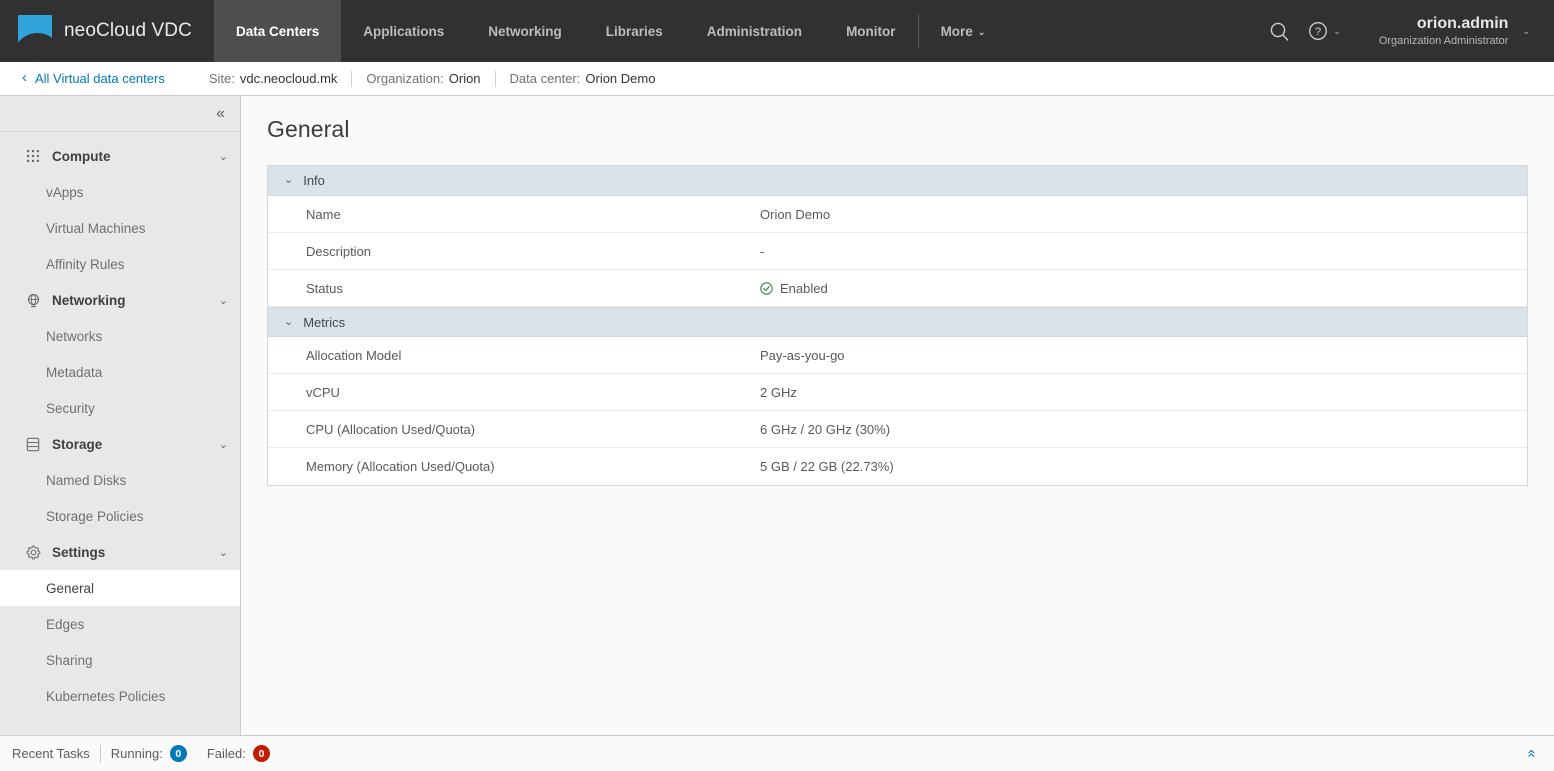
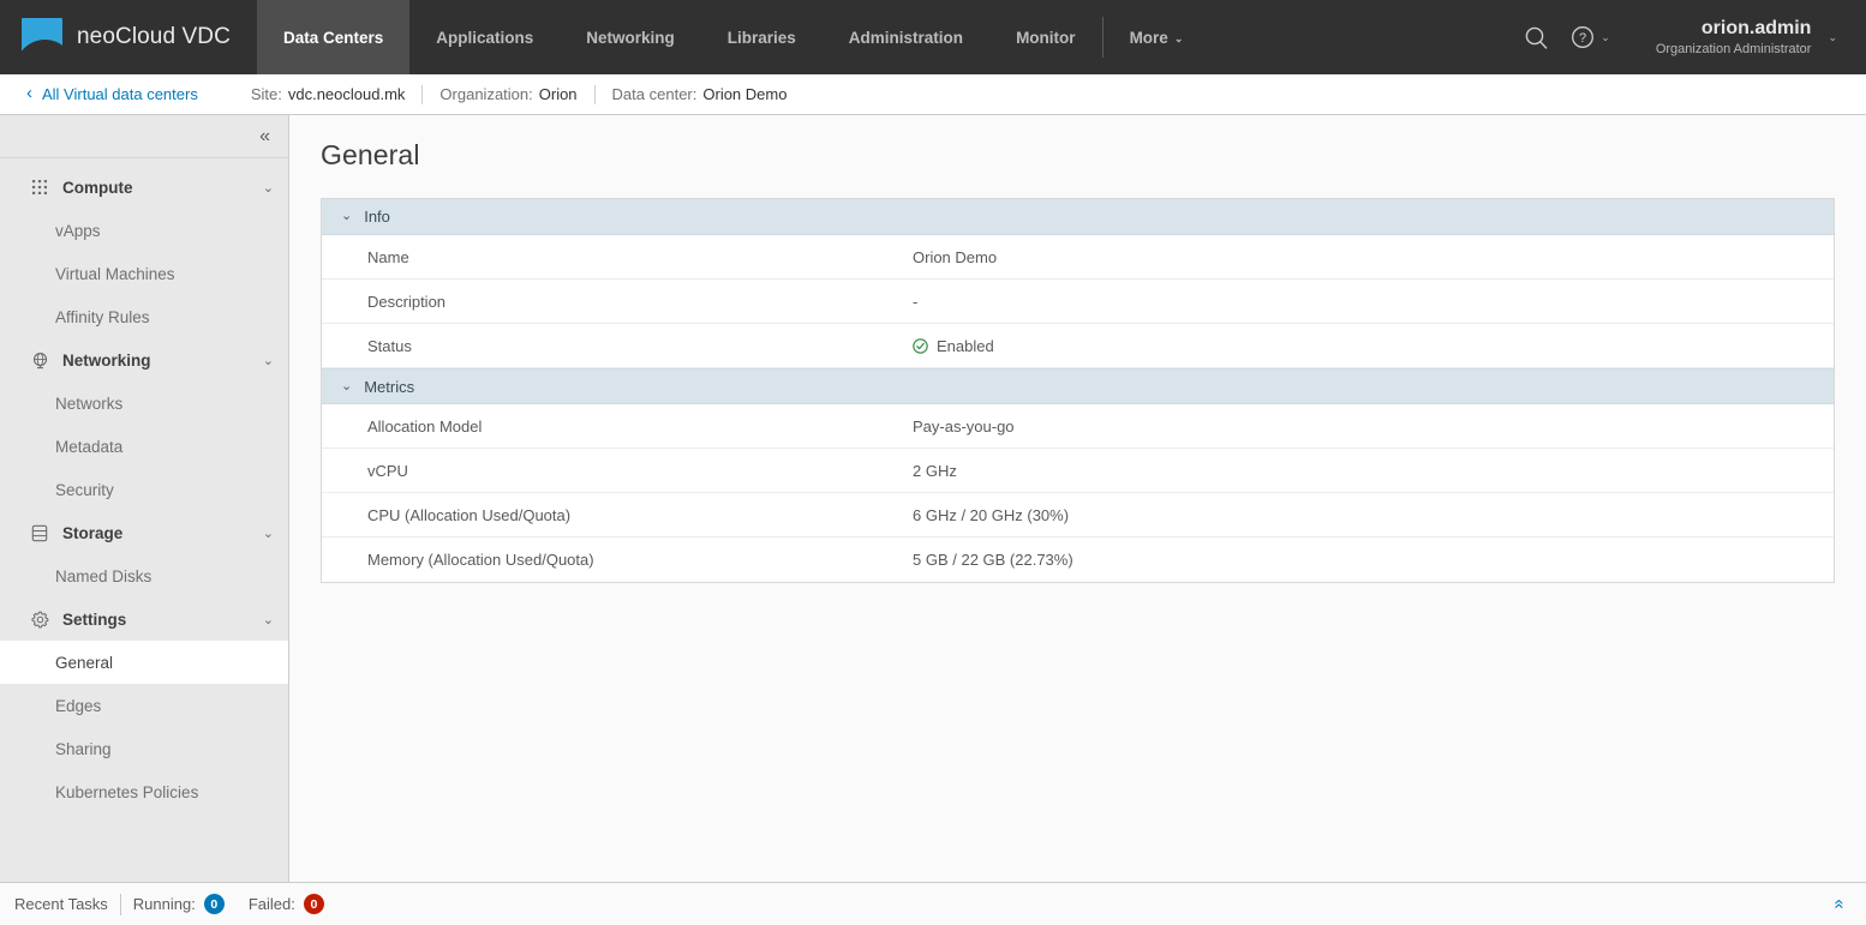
  neoCloud VDC
  Data Centers
  Applications
  Networking
  Libraries
  Administration
  Monitor
  More
  ⌄
  ?
  ⌄
  orion.admin
  Organization Administrator
  ⌄
  ‹
  All Virtual data centers
  Site:
  vdc.neocloud.mk
  Organization:
  Orion
  Data center:
  Orion Demo
  «
  Compute
  ⌄
  vApps
  Virtual Machines
  Affinity Rules
  Networking
  ⌄
  Networks
  Metadata
  Security
  Storage
  ⌄
  Named Disks
- Storage Policies
  Settings
  ⌄
  General
  Edges
  Sharing
  Kubernetes Policies
  General
  ⌄
  Info
  Name
  Orion Demo
  Description
  -
  Status
  Enabled
  ⌄
  Metrics
  Allocation Model
  Pay-as-you-go
  vCPU
  2 GHz
  CPU (Allocation Used/Quota)
  6 GHz / 20 GHz (30%)
  Memory (Allocation Used/Quota)
  5 GB / 22 GB (22.73%)
  Recent Tasks
  Running:
  0
  Failed:
  0
